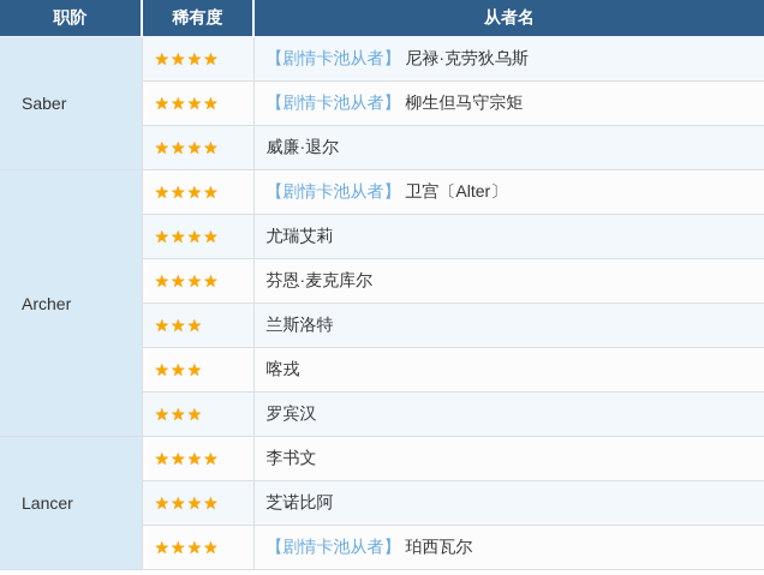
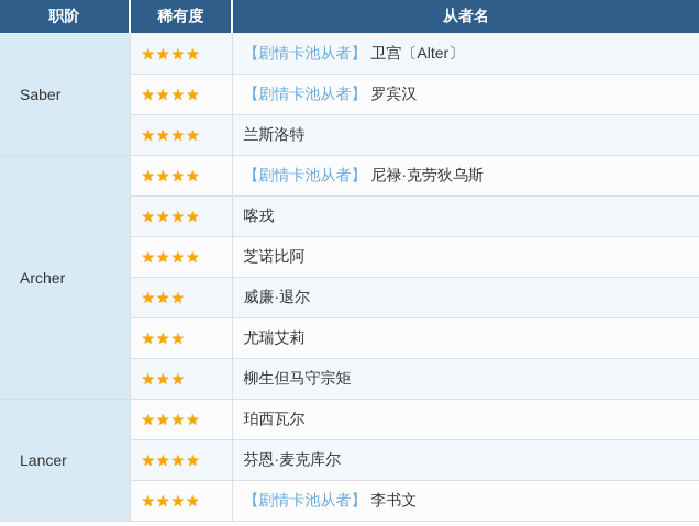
  职阶	稀有度	从者名
- Saber	★★★★	【剧情卡池从者】 尼禄·克劳狄乌斯
+ Saber	★★★★	【剧情卡池从者】 卫宫〔Alter〕
- ★★★★	【剧情卡池从者】 柳生但马守宗矩
+ ★★★★	【剧情卡池从者】 罗宾汉
- ★★★★	威廉·退尔
+ ★★★★	兰斯洛特
- Archer	★★★★	【剧情卡池从者】 卫宫〔Alter〕
+ Archer	★★★★	【剧情卡池从者】 尼禄·克劳狄乌斯
- ★★★★	尤瑞艾莉
+ ★★★★	喀戎
- ★★★★	芬恩·麦克库尔
+ ★★★★	芝诺比阿
- ★★★	兰斯洛特
+ ★★★	威廉·退尔
- ★★★	喀戎
+ ★★★	尤瑞艾莉
- ★★★	罗宾汉
+ ★★★	柳生但马守宗矩
- Lancer	★★★★	李书文
+ Lancer	★★★★	珀西瓦尔
- ★★★★	芝诺比阿
+ ★★★★	芬恩·麦克库尔
- ★★★★	【剧情卡池从者】 珀西瓦尔
+ ★★★★	【剧情卡池从者】 李书文
